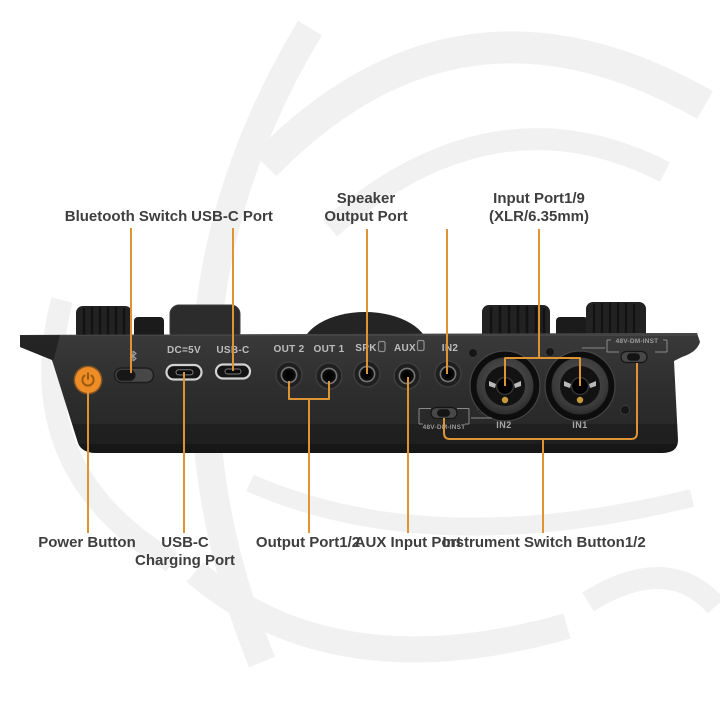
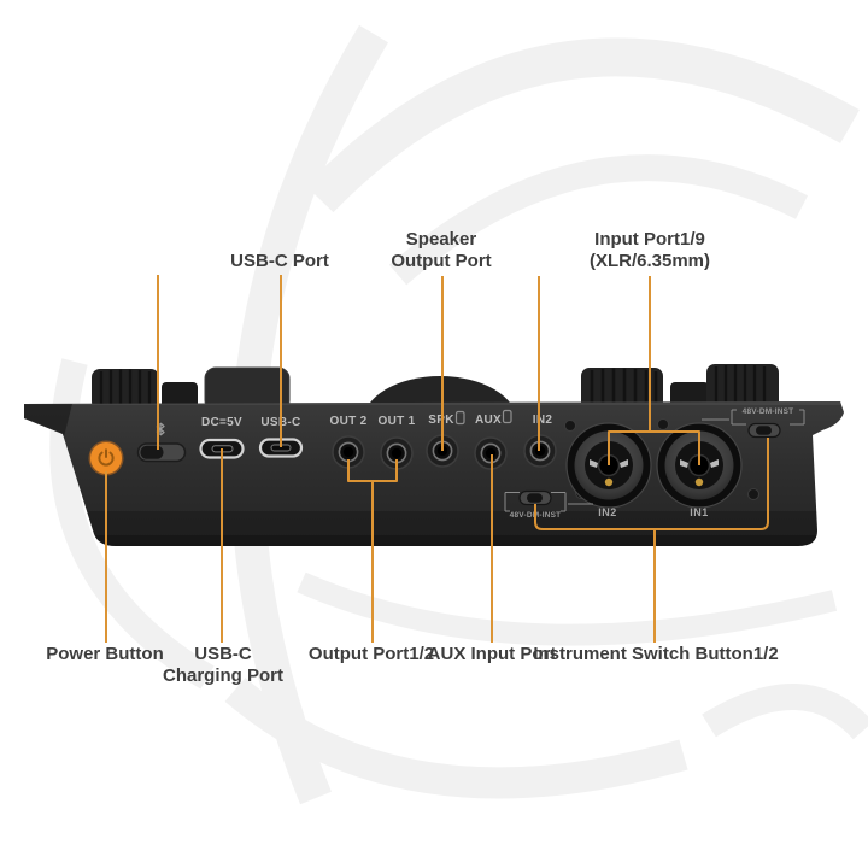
  DC=5V
  USB-C
  OUT 2
  OUT 1
  SPK
  AUX
  IN2
  IN2
  IN1
- Bluetooth Switch
  USB-C Port
  Speaker
  Output Port
  Input Port1/9
  (XLR/6.35mm)
  Power Button
  USB-C
  Charging Port
  Output Port1/2
  AUX Input Port
  Instrument Switch Button1/2
